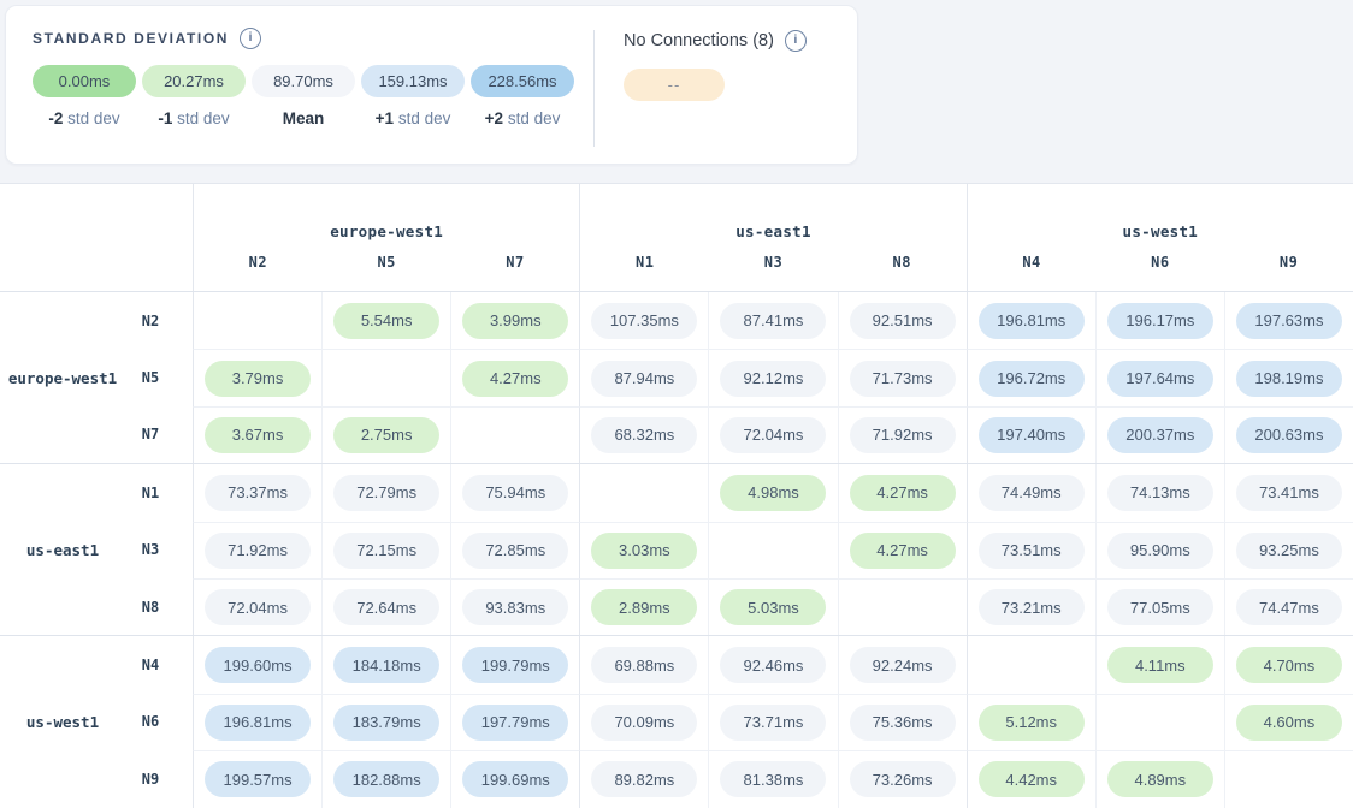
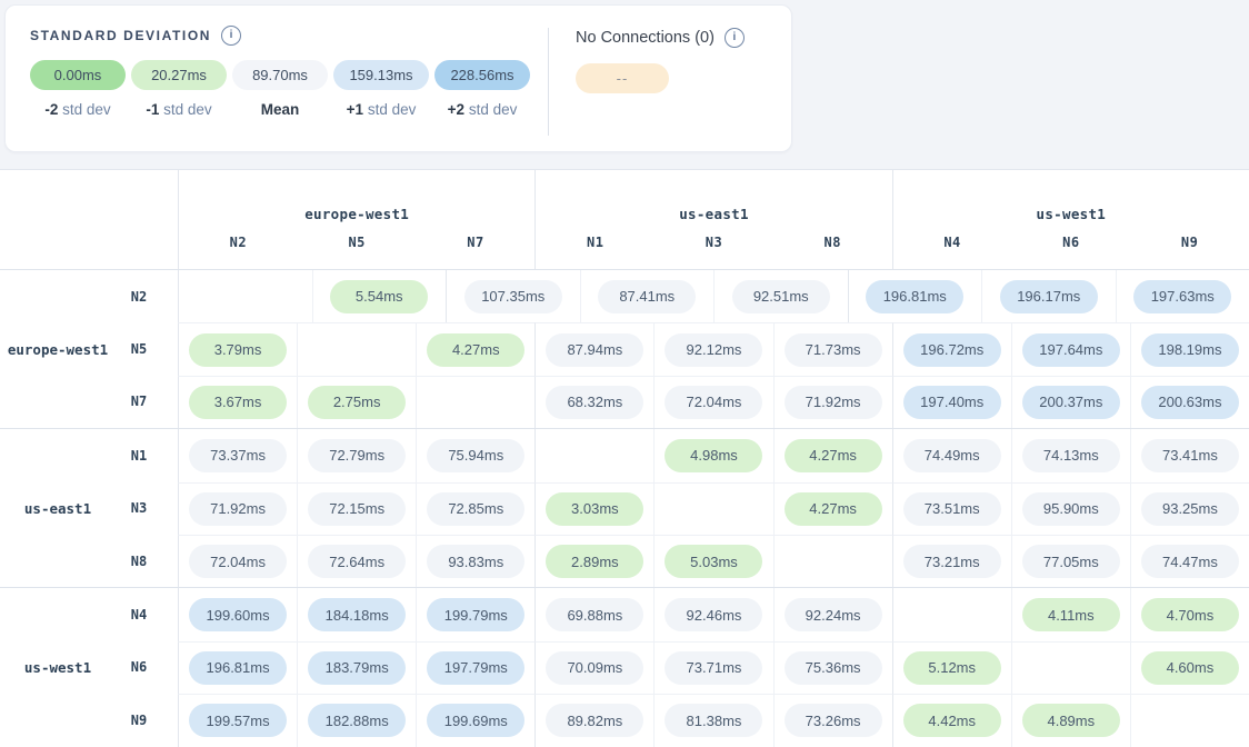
  STANDARD DEVIATION
  i
  0.00ms
  20.27ms
  89.70ms
  159.13ms
  228.56ms
  -2 std dev
  -1 std dev
  Mean
  +1 std dev
  +2 std dev
- No Connections (8)
+ No Connections (0)
  i
  --
  europe-west1
  N2
  N5
  N7
  us-east1
  N1
  N3
  N8
  us-west1
  N4
  N6
  N9
  N2
  5.54ms
- 3.99ms
  107.35ms
  87.41ms
  92.51ms
  196.81ms
  196.17ms
  197.63ms
  europe-west1
  N5
  3.79ms
  4.27ms
  87.94ms
  92.12ms
  71.73ms
  196.72ms
  197.64ms
  198.19ms
  N7
  3.67ms
  2.75ms
  68.32ms
  72.04ms
  71.92ms
  197.40ms
  200.37ms
  200.63ms
  N1
  73.37ms
  72.79ms
  75.94ms
  4.98ms
  4.27ms
  74.49ms
  74.13ms
  73.41ms
  us-east1
  N3
  71.92ms
  72.15ms
  72.85ms
  3.03ms
  4.27ms
  73.51ms
  95.90ms
  93.25ms
  N8
  72.04ms
  72.64ms
  93.83ms
  2.89ms
  5.03ms
  73.21ms
  77.05ms
  74.47ms
  N4
  199.60ms
  184.18ms
  199.79ms
  69.88ms
  92.46ms
  92.24ms
  4.11ms
  4.70ms
  us-west1
  N6
  196.81ms
  183.79ms
  197.79ms
  70.09ms
  73.71ms
  75.36ms
  5.12ms
  4.60ms
  N9
  199.57ms
  182.88ms
  199.69ms
  89.82ms
  81.38ms
  73.26ms
  4.42ms
  4.89ms
